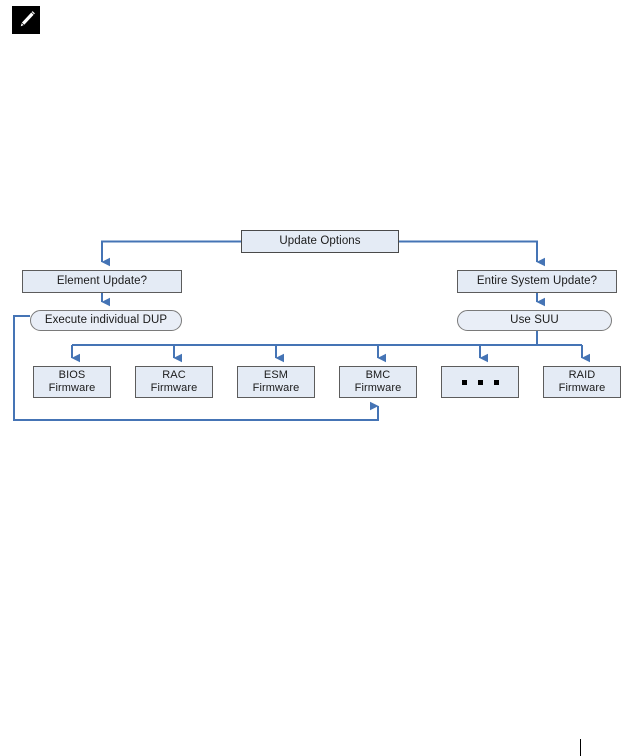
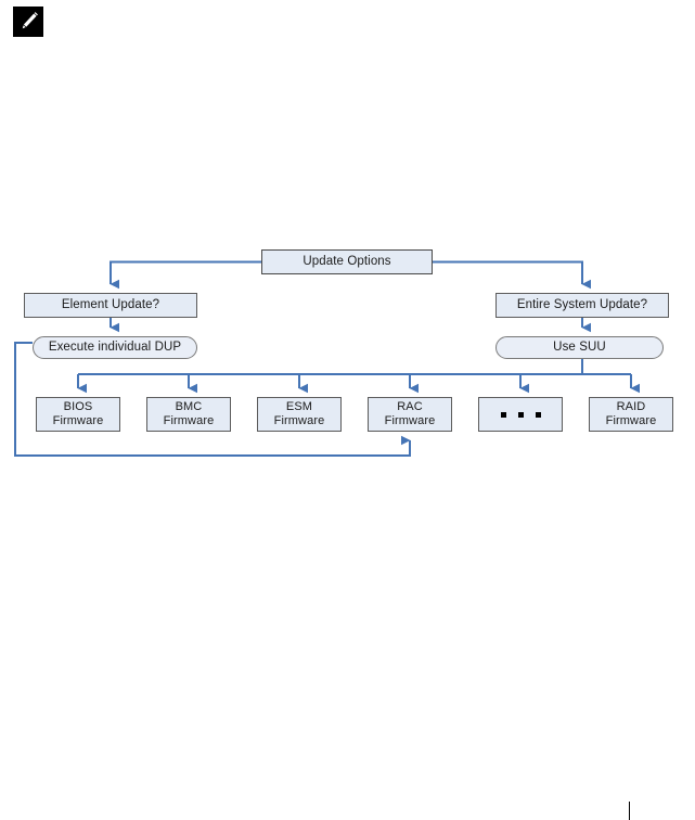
  Update Options
  Element Update?
  Entire System Update?
  Execute individual DUP
  Use SUU
  BIOS
  Firmware
- RAC
+ BMC
  Firmware
  ESM
  Firmware
- BMC
+ RAC
  Firmware
  RAID
  Firmware
